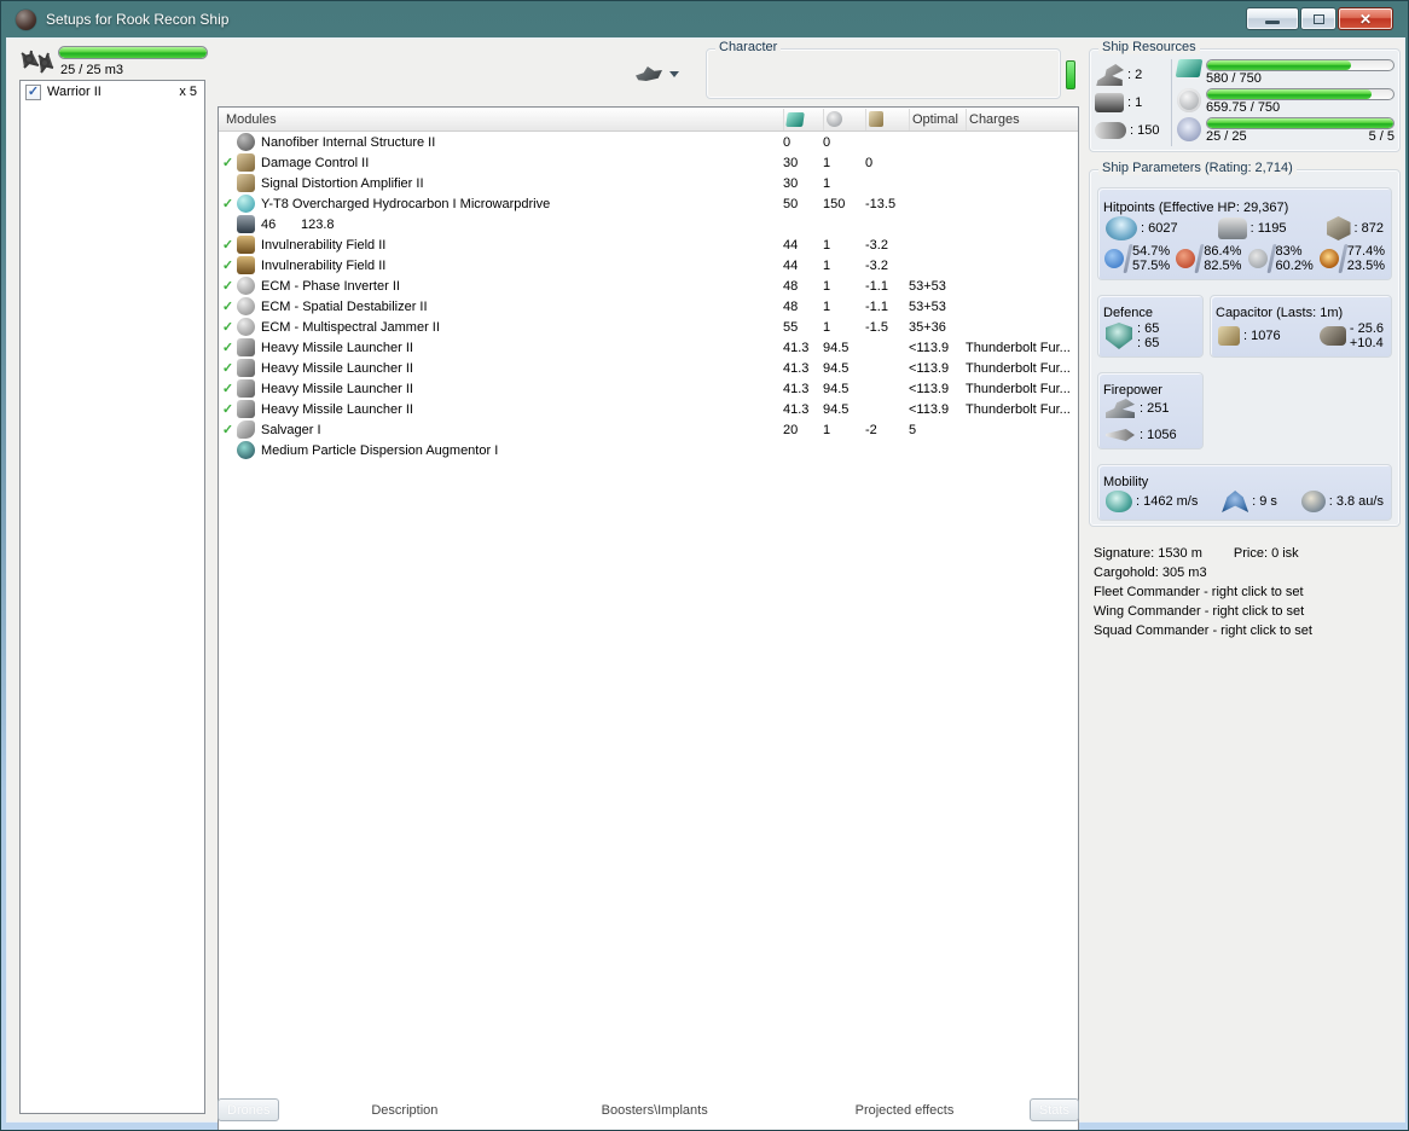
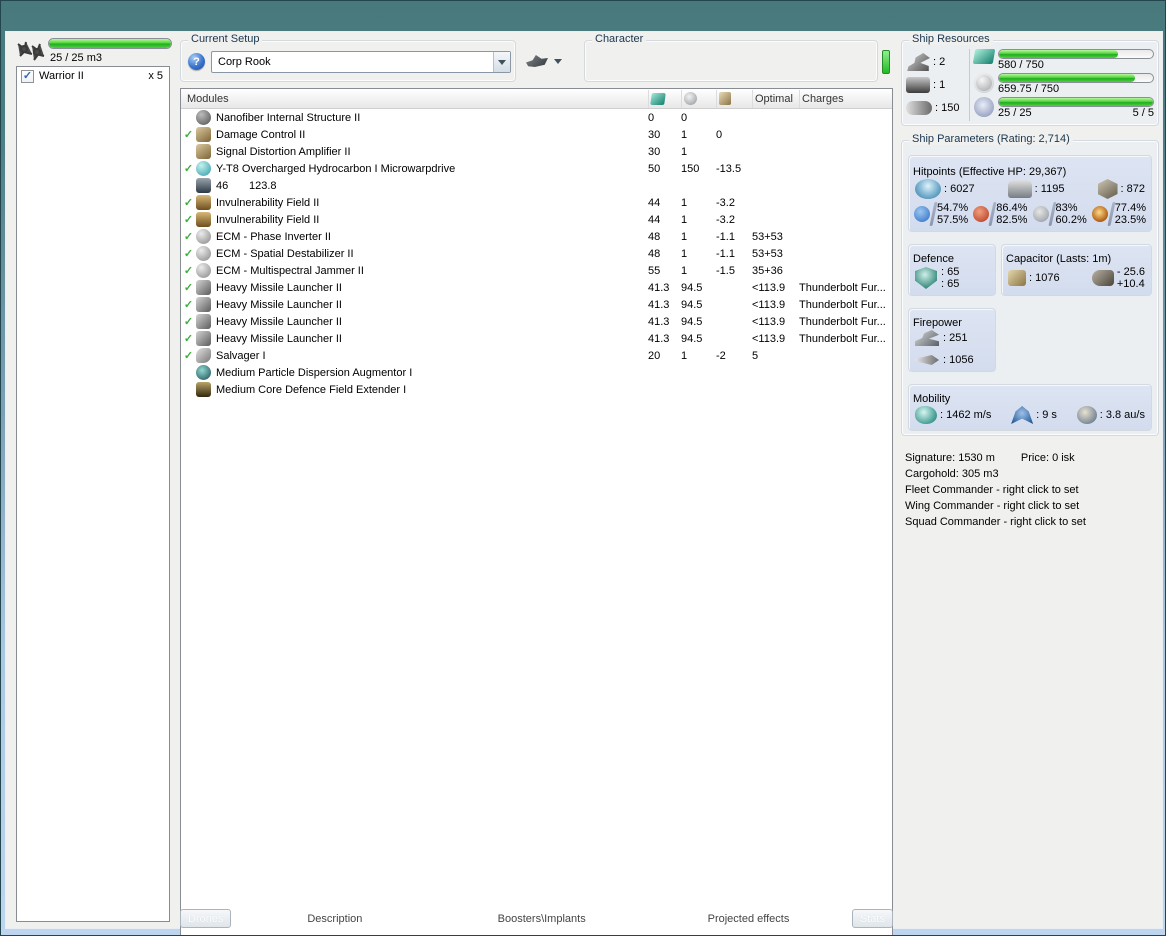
- Setups for Rook Recon Ship
- ✕
  25 / 25 m3
  ✓
  Warrior II
  x 5
+ Current Setup
+ ?
+ Corp Rook
  Character
  Modules
  Optimal
  Charges
  Nanofiber Internal Structure II
  0
  0
  ✓
  Damage Control II
  30
  1
  0
  Signal Distortion Amplifier II
  30
  1
  ✓
  Y-T8 Overcharged Hydrocarbon I Microwarpdrive
  50
  150
  -13.5
  46
  123.8
  ✓
  Invulnerability Field II
  44
  1
  -3.2
  ✓
  Invulnerability Field II
  44
  1
  -3.2
  ✓
  ECM - Phase Inverter II
  48
  1
  -1.1
  53+53
  ✓
  ECM - Spatial Destabilizer II
  48
  1
  -1.1
  53+53
  ✓
  ECM - Multispectral Jammer II
  55
  1
  -1.5
  35+36
  ✓
  Heavy Missile Launcher II
  41.3
  94.5
  <113.9
  Thunderbolt Fur...
  ✓
  Heavy Missile Launcher II
  41.3
  94.5
  <113.9
  Thunderbolt Fur...
  ✓
  Heavy Missile Launcher II
  41.3
  94.5
  <113.9
  Thunderbolt Fur...
  ✓
  Heavy Missile Launcher II
  41.3
  94.5
  <113.9
  Thunderbolt Fur...
  ✓
  Salvager I
  20
  1
  -2
  5
  Medium Particle Dispersion Augmentor I
+ Medium Core Defence Field Extender I
  Drones
  Description
  Boosters\Implants
  Projected effects
  Stats
  Ship Resources
  : 2
  : 1
  : 150
  580 / 750
  659.75 / 750
  25 / 25
  5 / 5
  Ship Parameters (Rating: 2,714)
  Hitpoints (Effective HP: 29,367)
  : 6027
  : 1195
  : 872
  54.7%
  57.5%
  86.4%
  82.5%
  83%
  60.2%
  77.4%
  23.5%
  Defence
  : 65
  : 65
  Capacitor (Lasts: 1m)
  : 1076
  - 25.6
  +10.4
  Firepower
  : 251
  : 1056
  Mobility
  : 1462 m/s
  : 9 s
  : 3.8 au/s
  Signature: 1530 m
  Price: 0 isk
  Cargohold: 305 m3
  Fleet Commander - right click to set
  Wing Commander - right click to set
  Squad Commander - right click to set
